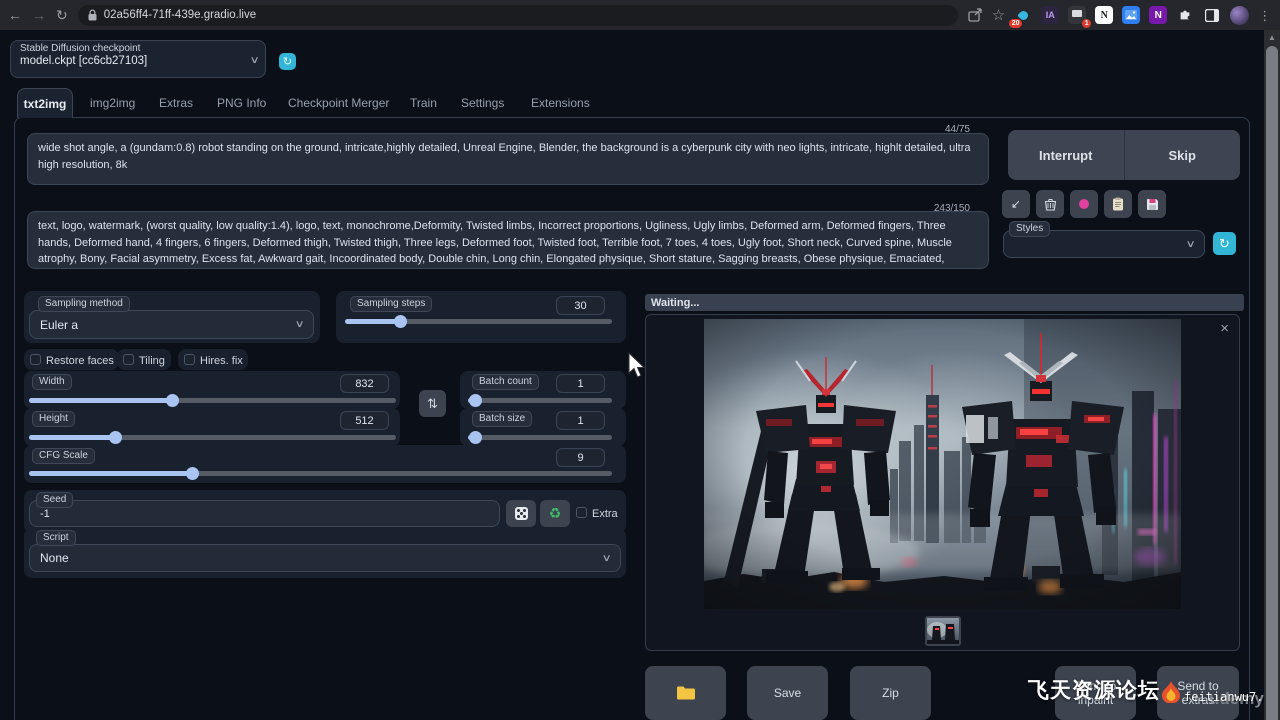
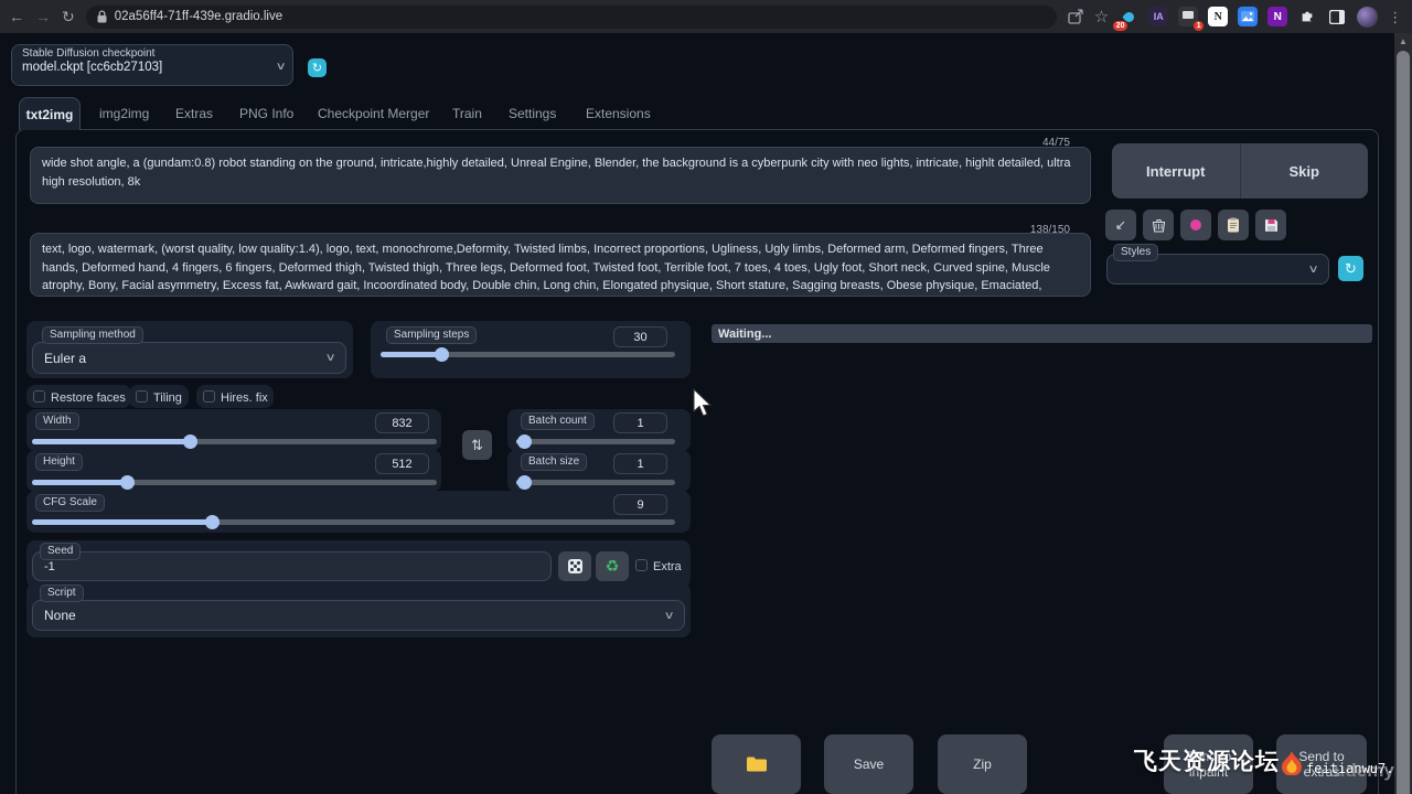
  ←
  →
  ↻
  02a56ff4-71ff-439e.gradio.live
  ☆
  IA
  N
  N
  ⋮
  ▲
  Stable Diffusion checkpoint
  model.ckpt [cc6cb27103]
  ∨
  ↻
  txt2img
  img2img
  Extras
  PNG Info
  Checkpoint Merger
  Train
  Settings
  Extensions
  44/75
  wide shot angle, a (gundam:0.8) robot standing on the ground, intricate,highly detailed, Unreal Engine, Blender, the background is a cyberpunk city with neo lights, intricate, highlt detailed, ultra high resolution, 8k
- 243/150
+ 138/150
  text, logo, watermark, (worst quality, low quality:1.4), logo, text, monochrome,Deformity, Twisted limbs, Incorrect proportions, Ugliness, Ugly limbs, Deformed arm, Deformed fingers, Three hands, Deformed hand, 4 fingers, 6 fingers, Deformed thigh, Twisted thigh, Three legs, Deformed foot, Twisted foot, Terrible foot, 7 toes, 4 toes, Ugly foot, Short neck, Curved spine, Muscle atrophy, Bony, Facial asymmetry, Excess fat, Awkward gait, Incoordinated body, Double chin, Long chin, Elongated physique, Short stature, Sagging breasts, Obese physique, Emaciated,
  Interrupt
  Skip
  ↙
  Styles
  ∨
  ↻
  Sampling method
  Euler a
  ∨
  Sampling steps
  30
  Restore faces
  Tiling
  Hires. fix
  Width
  832
  Height
  512
  ⇅
  Batch count
  1
  Batch size
  1
  CFG Scale
  9
  Seed
  -1
  ♻
  Extra
  Script
  None
  ∨
  Waiting...
- ×
  Save
  Zip
  Send to inpaint
  Send to extras
  udemy
  飞天资源论坛
  feitianwu7.
